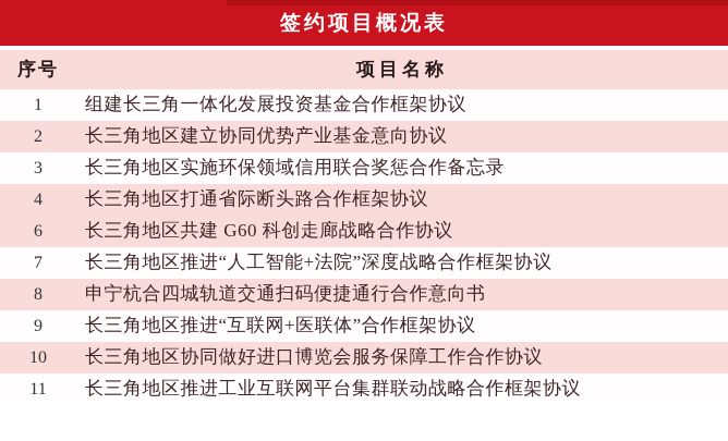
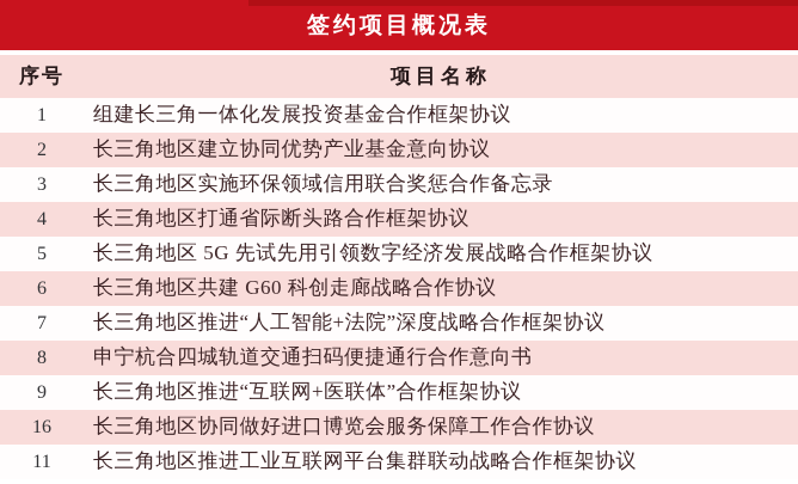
  签约项目概况表
  序号
  项目名称
  1
  组建长三角一体化发展投资基金合作框架协议
  2
  长三角地区建立协同优势产业基金意向协议
  3
  长三角地区实施环保领域信用联合奖惩合作备忘录
  4
  长三角地区打通省际断头路合作框架协议
+ 5
+ 长三角地区 5G 先试先用引领数字经济发展战略合作框架协议
  6
  长三角地区共建 G60 科创走廊战略合作协议
  7
  长三角地区推进“人工智能+法院”深度战略合作框架协议
  8
  申宁杭合四城轨道交通扫码便捷通行合作意向书
  9
  长三角地区推进“互联网+医联体”合作框架协议
- 10
+ 16
  长三角地区协同做好进口博览会服务保障工作合作协议
  11
  长三角地区推进工业互联网平台集群联动战略合作框架协议
